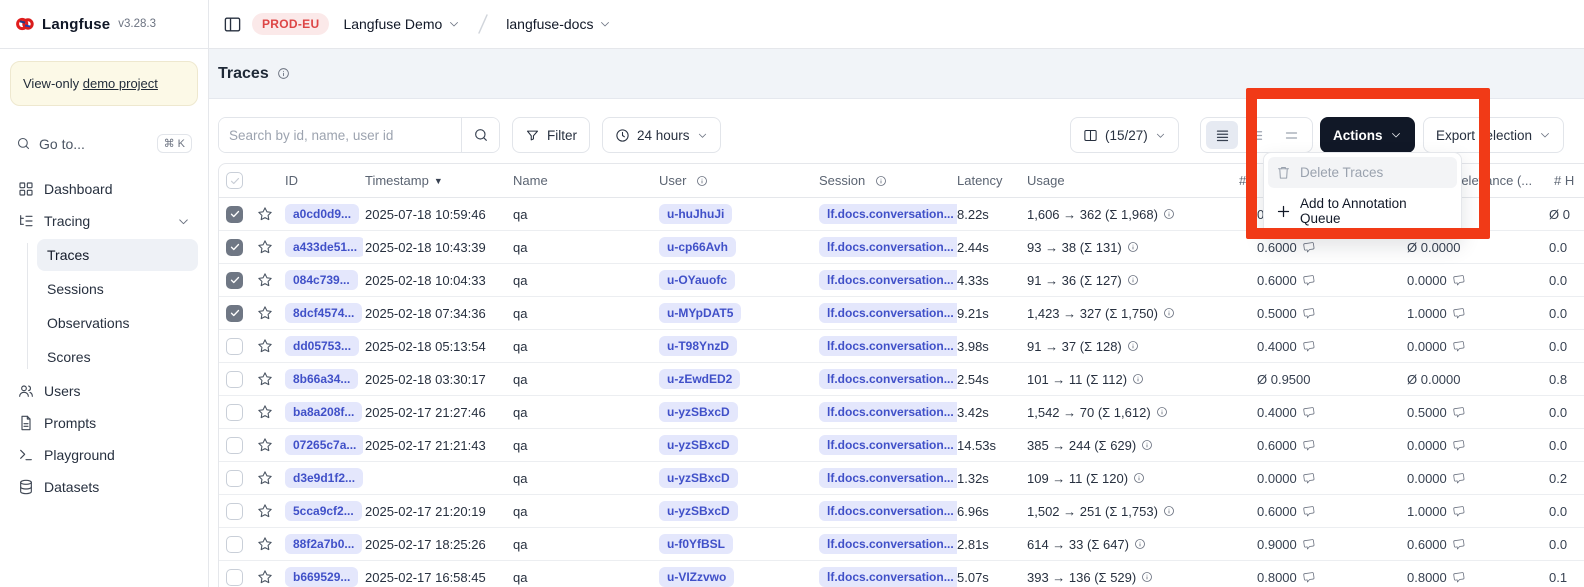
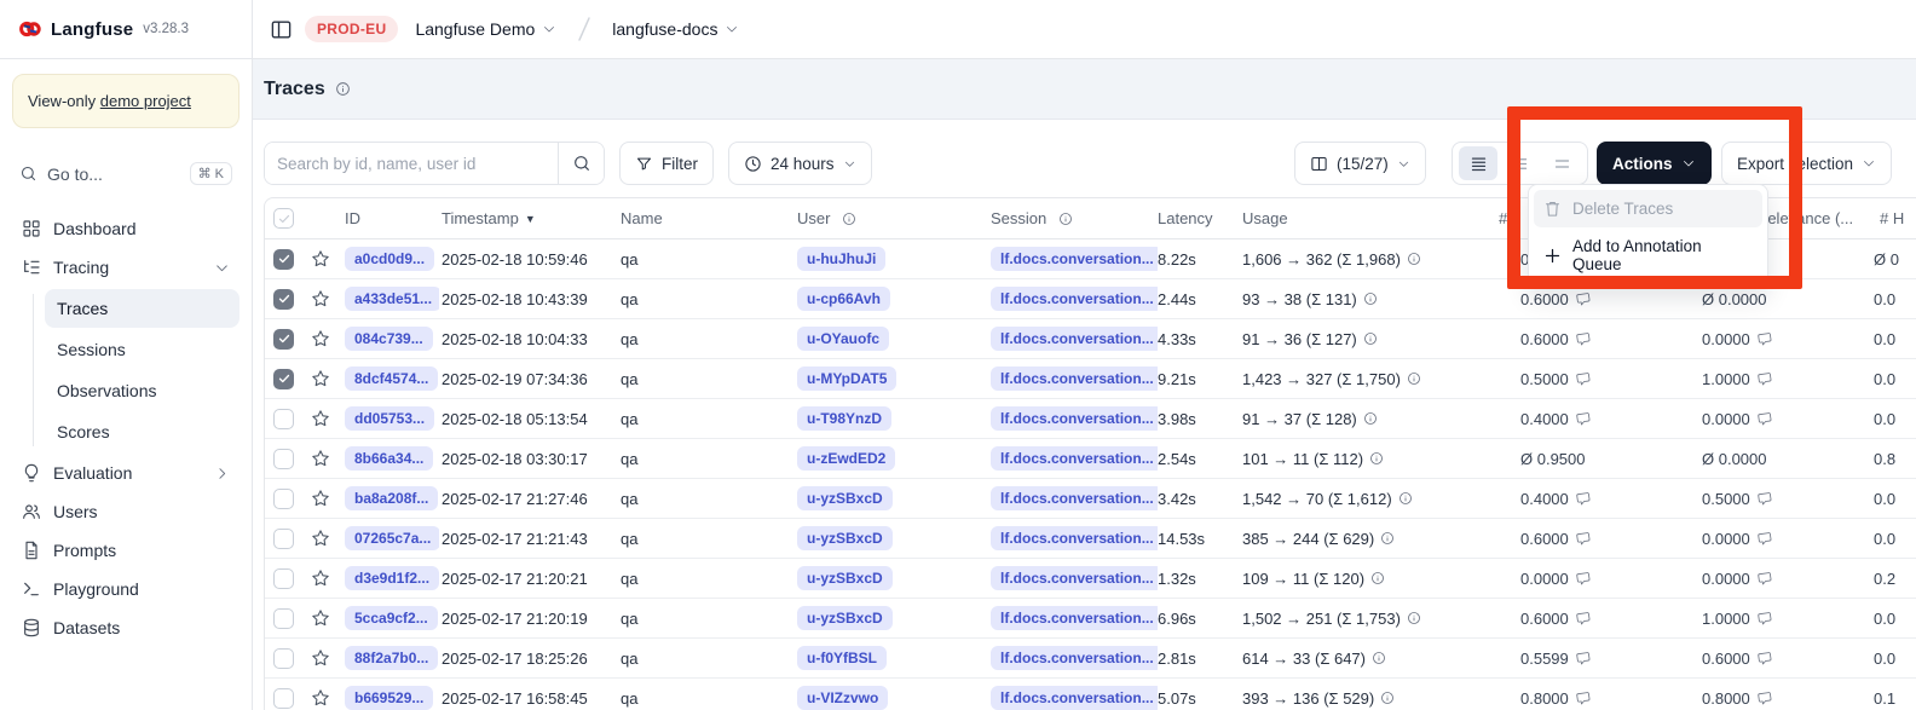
  Langfuse
  v3.28.3
  View-only demo project
  Go to...
  ⌘ K
  Dashboard
  Tracing
  Traces
  Sessions
  Observations
  Scores
+ Evaluation
  Users
  Prompts
  Playground
  Datasets
  PROD-EU
  Langfuse Demo
  langfuse-docs
  Traces
  Search by id, name, user id
  Filter
  24 hours
  (15/27)
  Actions
  Export selection
  ID
  Timestamp
  ▼
  Name
  User
  Session
  Latency
  Usage
  #
  elevance (...
  # H
  a0cd0d9...
- 2025-07-18 10:59:46
+ 2025-02-18 10:59:46
  qa
  u-huJhuJi
  lf.docs.conversation...
  8.22s
  1,606 → 362 (Σ 1,968)
  0
  Ø 0
  a433de51...
  2025-02-18 10:43:39
  qa
  u-cp66Avh
  lf.docs.conversation...
  2.44s
  93 → 38 (Σ 131)
  0.6000
  Ø 0.0000
  0.0
  084c739...
  2025-02-18 10:04:33
  qa
  u-OYauofc
  lf.docs.conversation...
  4.33s
  91 → 36 (Σ 127)
  0.6000
  0.0000
  0.0
  8dcf4574...
- 2025-02-18 07:34:36
+ 2025-02-19 07:34:36
  qa
  u-MYpDAT5
  lf.docs.conversation...
  9.21s
  1,423 → 327 (Σ 1,750)
  0.5000
  1.0000
  0.0
  dd05753...
  2025-02-18 05:13:54
  qa
  u-T98YnzD
  lf.docs.conversation...
  3.98s
  91 → 37 (Σ 128)
  0.4000
  0.0000
  0.0
  8b66a34...
  2025-02-18 03:30:17
  qa
  u-zEwdED2
  lf.docs.conversation...
  2.54s
  101 → 11 (Σ 112)
  Ø 0.9500
  Ø 0.0000
  0.8
  ba8a208f...
  2025-02-17 21:27:46
  qa
  u-yzSBxcD
  lf.docs.conversation...
  3.42s
  1,542 → 70 (Σ 1,612)
  0.4000
  0.5000
  0.0
  07265c7a...
  2025-02-17 21:21:43
  qa
  u-yzSBxcD
  lf.docs.conversation...
  14.53s
  385 → 244 (Σ 629)
  0.6000
  0.0000
  0.0
  d3e9d1f2...
+ 2025-02-17 21:20:21
  qa
  u-yzSBxcD
  lf.docs.conversation...
  1.32s
  109 → 11 (Σ 120)
  0.0000
  0.0000
  0.2
  5cca9cf2...
  2025-02-17 21:20:19
  qa
  u-yzSBxcD
  lf.docs.conversation...
  6.96s
  1,502 → 251 (Σ 1,753)
  0.6000
  1.0000
  0.0
  88f2a7b0...
  2025-02-17 18:25:26
  qa
  u-f0YfBSL
  lf.docs.conversation...
  2.81s
  614 → 33 (Σ 647)
- 0.9000
+ 0.5599
  0.6000
  0.0
  b669529...
  2025-02-17 16:58:45
  qa
  u-VIZzvwo
  lf.docs.conversation...
  5.07s
  393 → 136 (Σ 529)
  0.8000
  0.8000
  0.1
  Delete Traces
  Add to Annotation Queue
